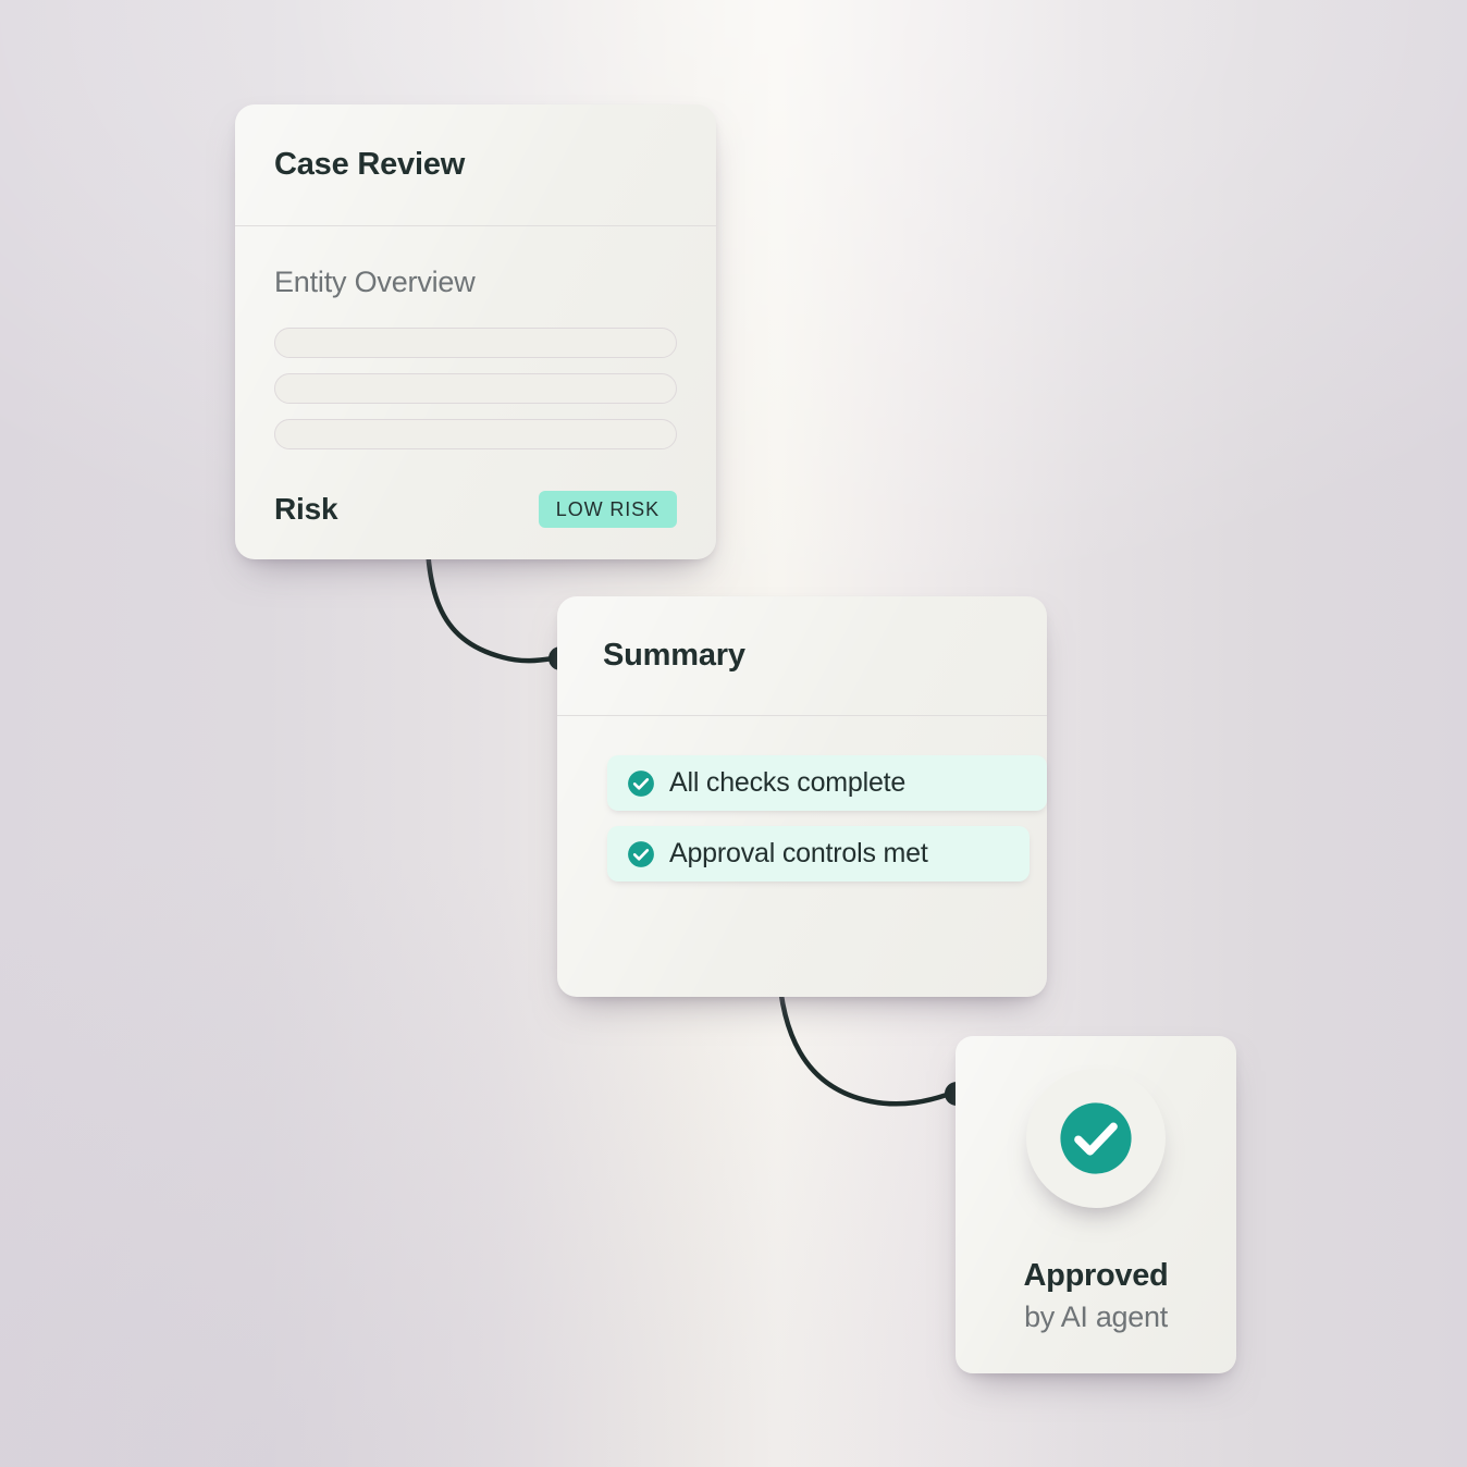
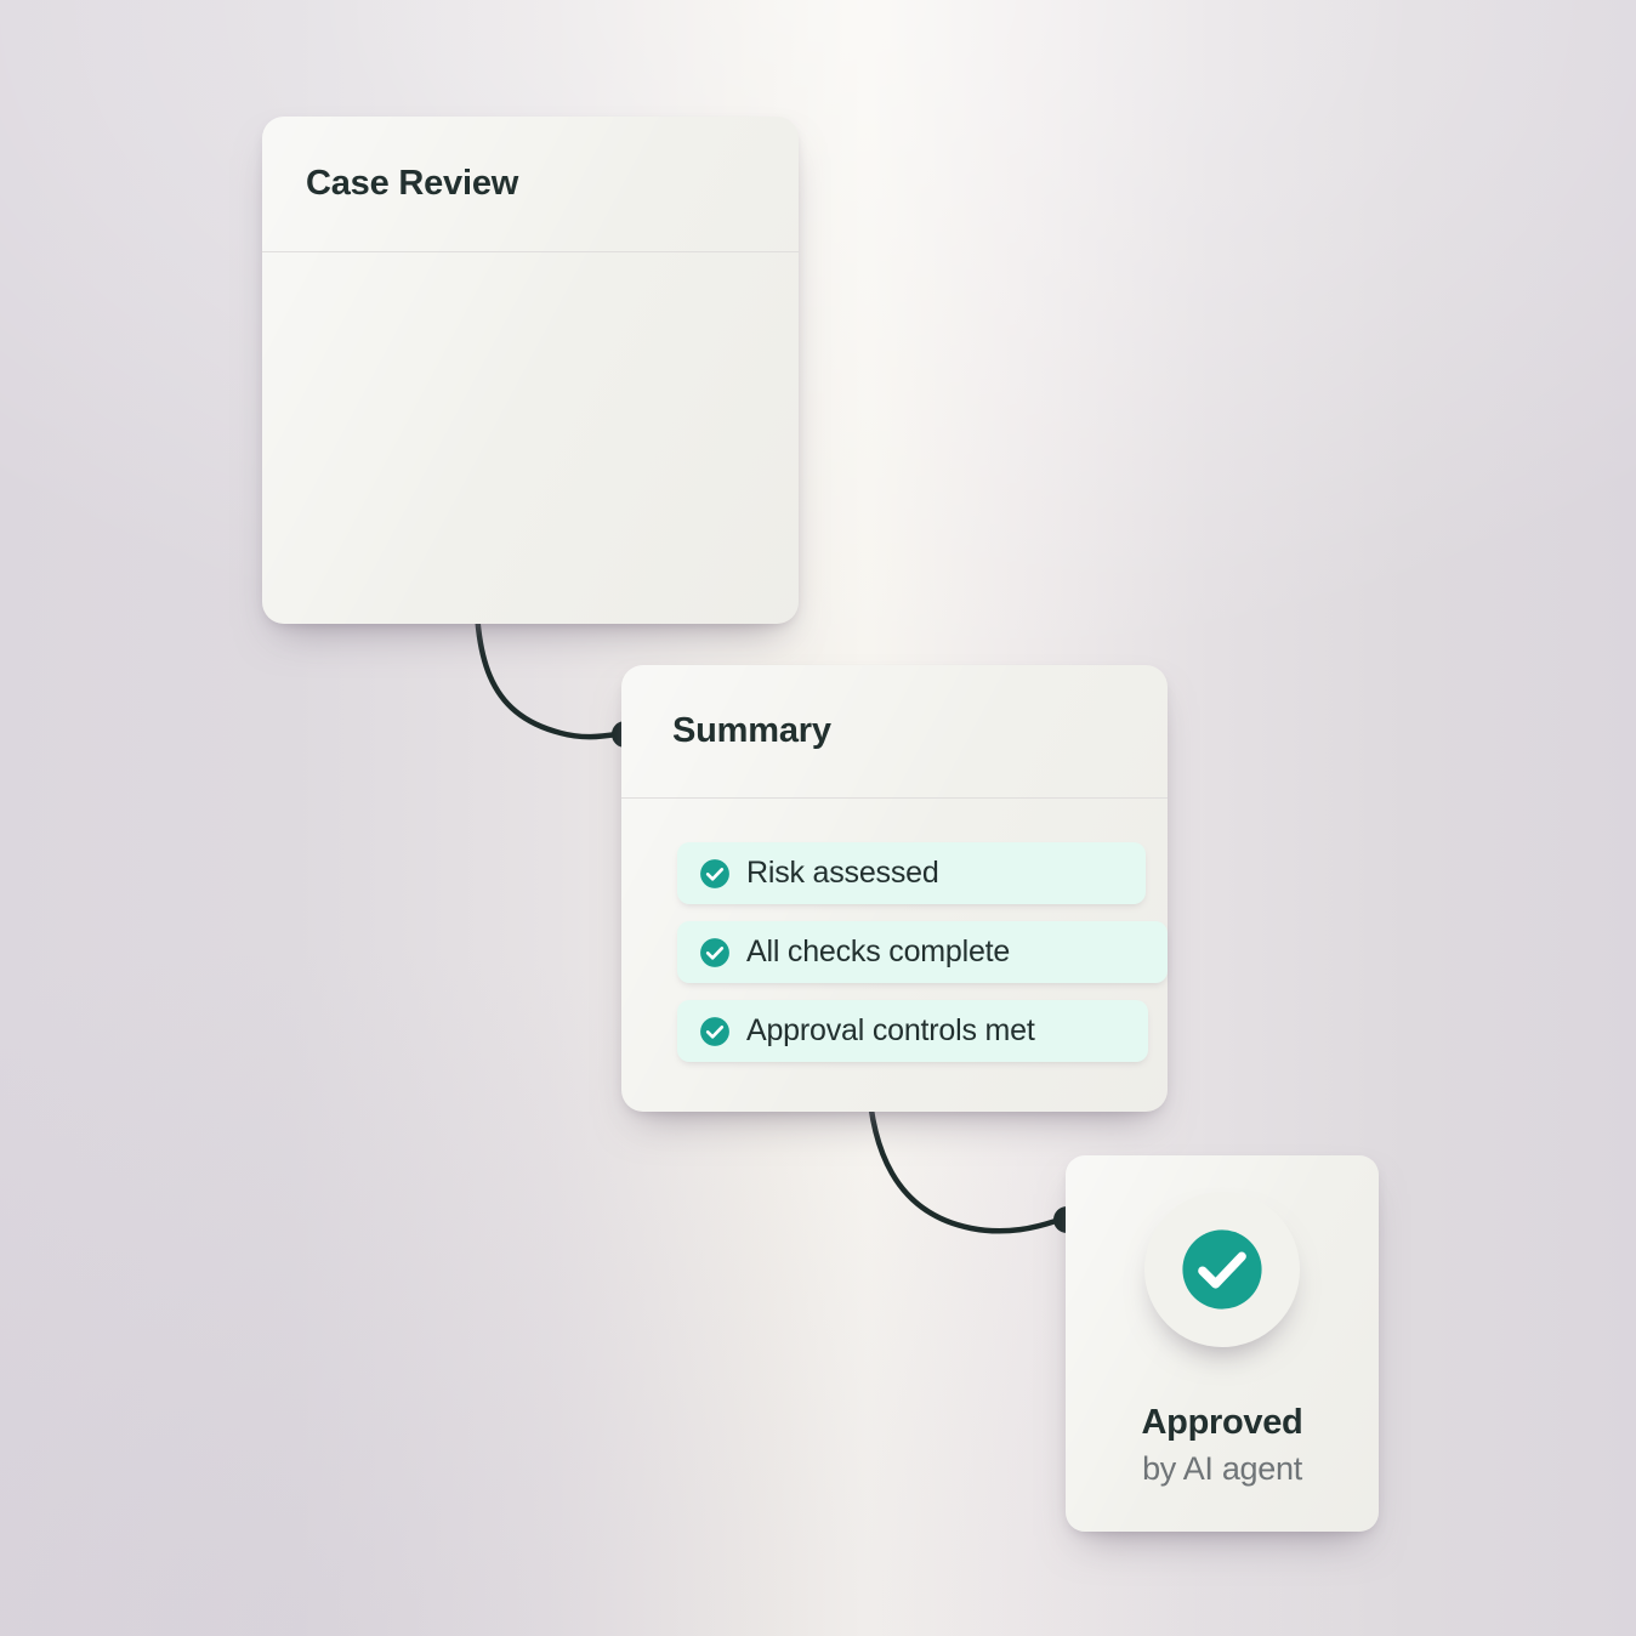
  Case Review
- Entity Overview
- Risk
- LOW RISK
  Summary
+ Risk assessed
  All checks complete
  Approval controls met
  Approved
  by AI agent
